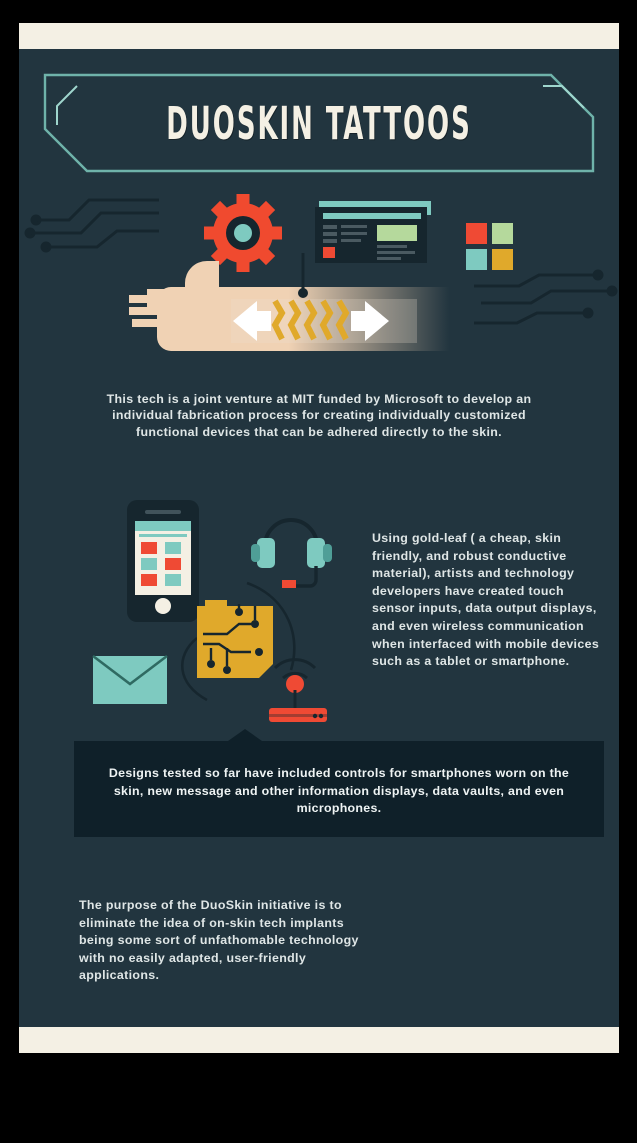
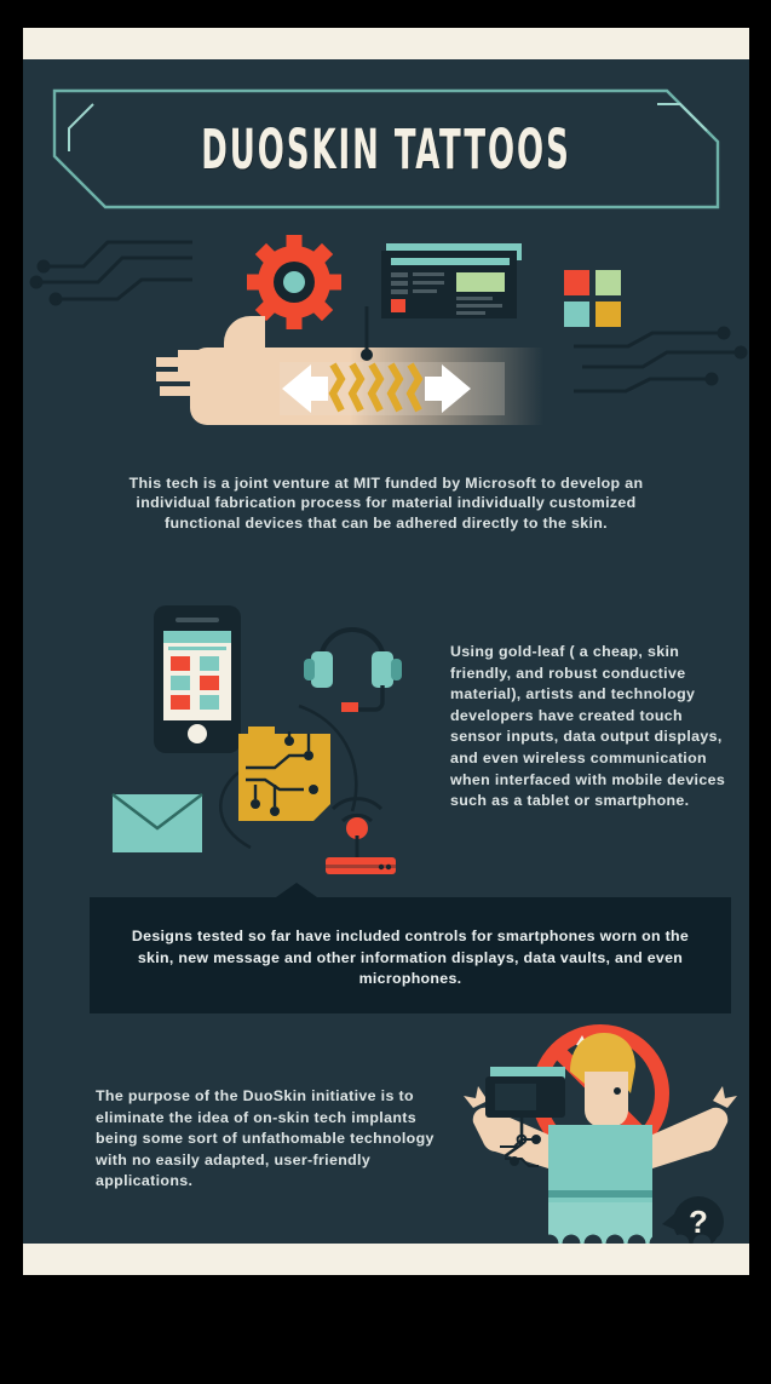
  DUOSKIN TATTOOS
- This tech is a joint venture at MIT funded by Microsoft to develop an individual fabrication process for creating individually customized functional devices that can be adhered directly to the skin.
+ This tech is a joint venture at MIT funded by Microsoft to develop an individual fabrication process for material individually customized functional devices that can be adhered directly to the skin.
  Using gold-leaf ( a cheap, skin friendly, and robust conductive material), artists and technology developers have created touch sensor inputs, data output displays, and even wireless communication when interfaced with mobile devices such as a tablet or smartphone.
  Designs tested so far have included controls for smartphones worn on the skin, new message and other information displays, data vaults, and even microphones.
  The purpose of the DuoSkin initiative is to eliminate the idea of on-skin tech implants being some sort of unfathomable technology with no easily adapted, user-friendly applications.
+ ?
